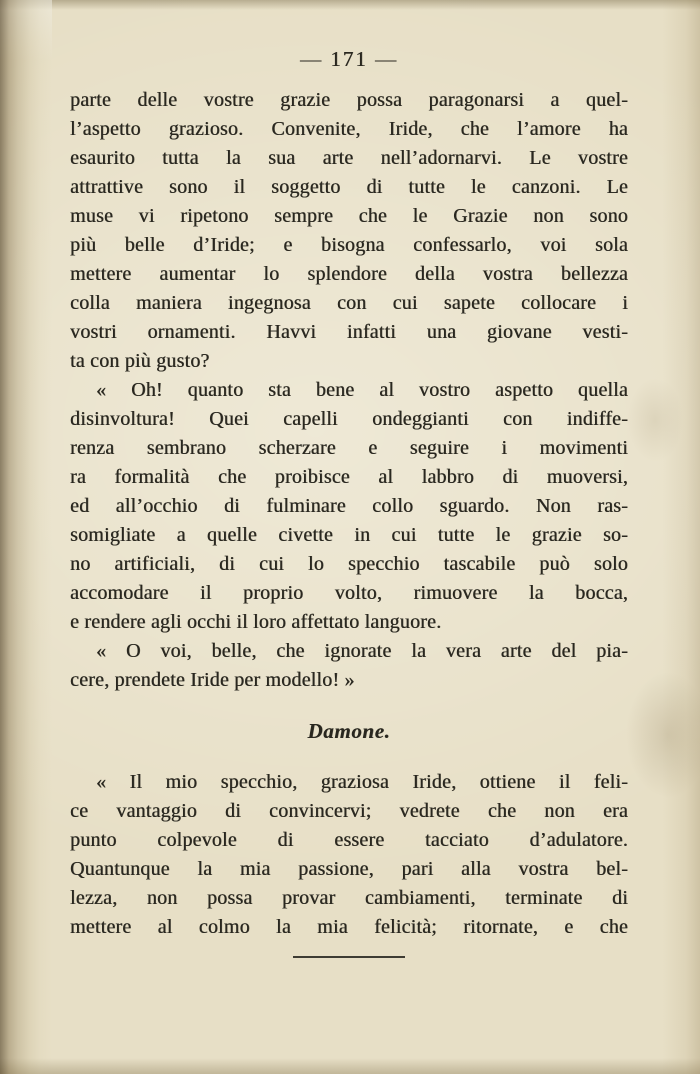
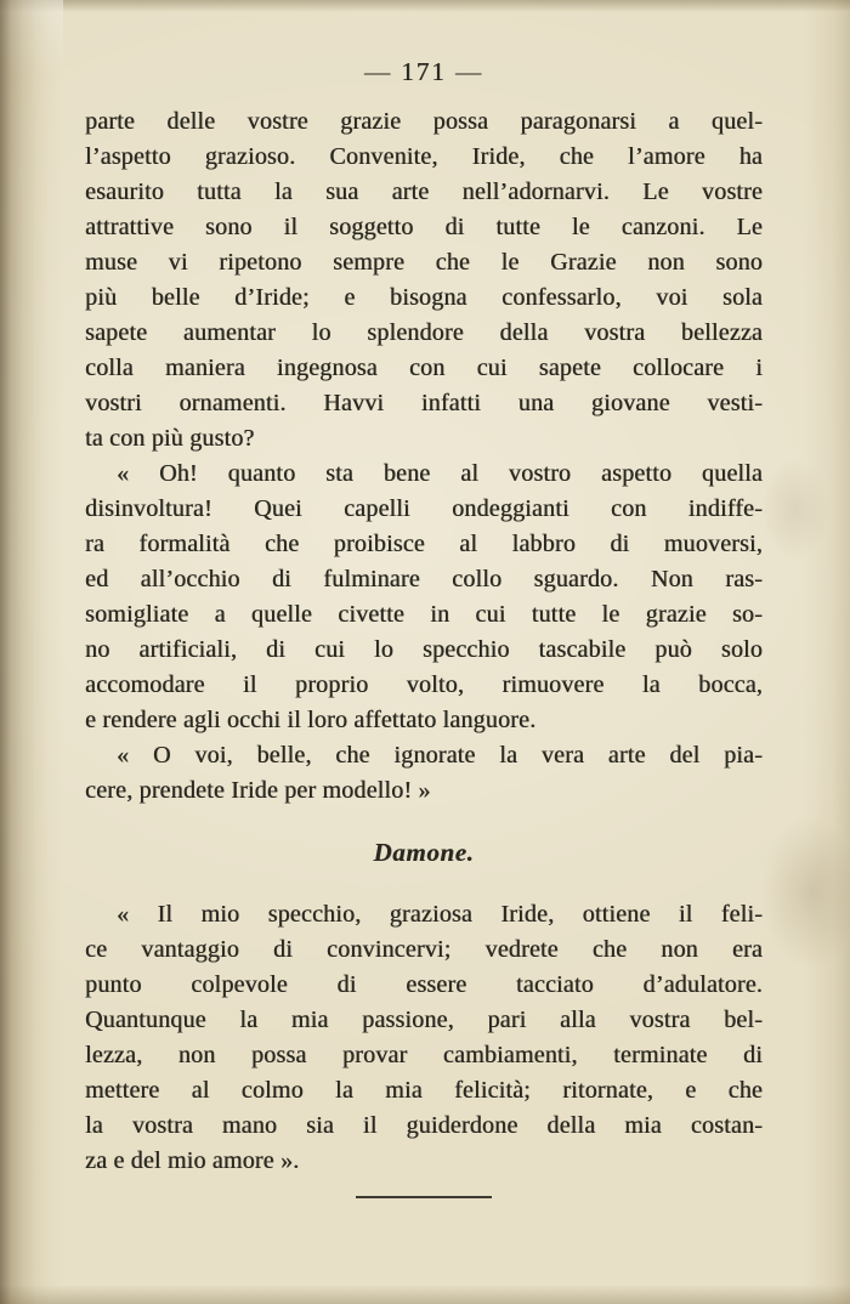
  — 171 —
  parte delle vostre grazie possa paragonarsi a quel-
  l’aspetto grazioso. Convenite, Iride, che l’amore ha
  esaurito tutta la sua arte nell’adornarvi. Le vostre
  attrattive sono il soggetto di tutte le canzoni. Le
  muse vi ripetono sempre che le Grazie non sono
  più belle d’Iride; e bisogna confessarlo, voi sola
- mettere aumentar lo splendore della vostra bellezza
+ sapete aumentar lo splendore della vostra bellezza
  colla maniera ingegnosa con cui sapete collocare i
  vostri ornamenti. Havvi infatti una giovane vesti-
  ta con più gusto?
  « Oh! quanto sta bene al vostro aspetto quella
  disinvoltura! Quei capelli ondeggianti con indiffe-
- renza sembrano scherzare e seguire i movimenti
  ra formalità che proibisce al labbro di muoversi,
  ed all’occhio di fulminare collo sguardo. Non ras-
  somigliate a quelle civette in cui tutte le grazie so-
  no artificiali, di cui lo specchio tascabile può solo
  accomodare il proprio volto, rimuovere la bocca,
  e rendere agli occhi il loro affettato languore.
  « O voi, belle, che ignorate la vera arte del pia-
  cere, prendete Iride per modello! »
  Damone.
  « Il mio specchio, graziosa Iride, ottiene il feli-
  ce vantaggio di convincervi; vedrete che non era
  punto colpevole di essere tacciato d’adulatore.
  Quantunque la mia passione, pari alla vostra bel-
  lezza, non possa provar cambiamenti, terminate di
  mettere al colmo la mia felicità; ritornate, e che
+ la vostra mano sia il guiderdone della mia costan-
+ za e del mio amore ».
